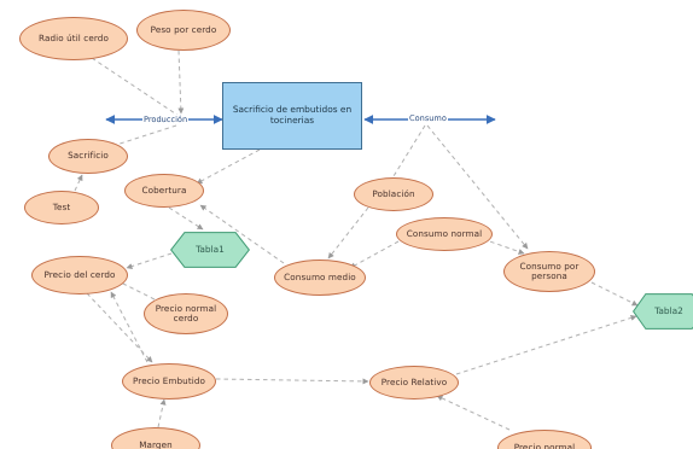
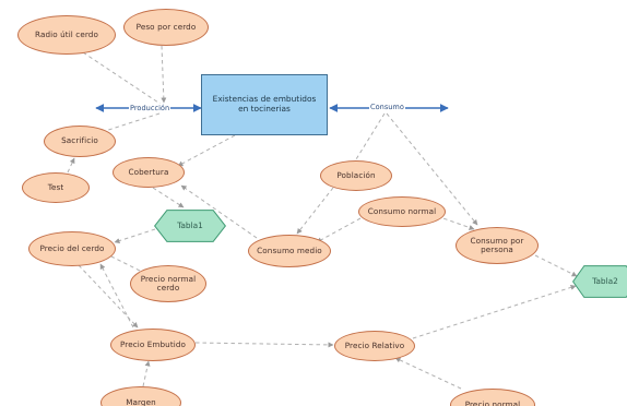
  Radio útil cerdo
  Peso por cerdo
- Sacrificio de embutidos en tocinerias
+ Existencias de embutidos en tocinerias
  Sacrificio
  Test
  Cobertura
  Tabla1
  Población
  Consumo normal
  Consumo medio
  Consumo por persona
  Tabla2
  Precio del cerdo
  Precio normal cerdo
  Precio Embutido
  Precio Relativo
  Margen
  Precio normal
  Producción
  Consumo
